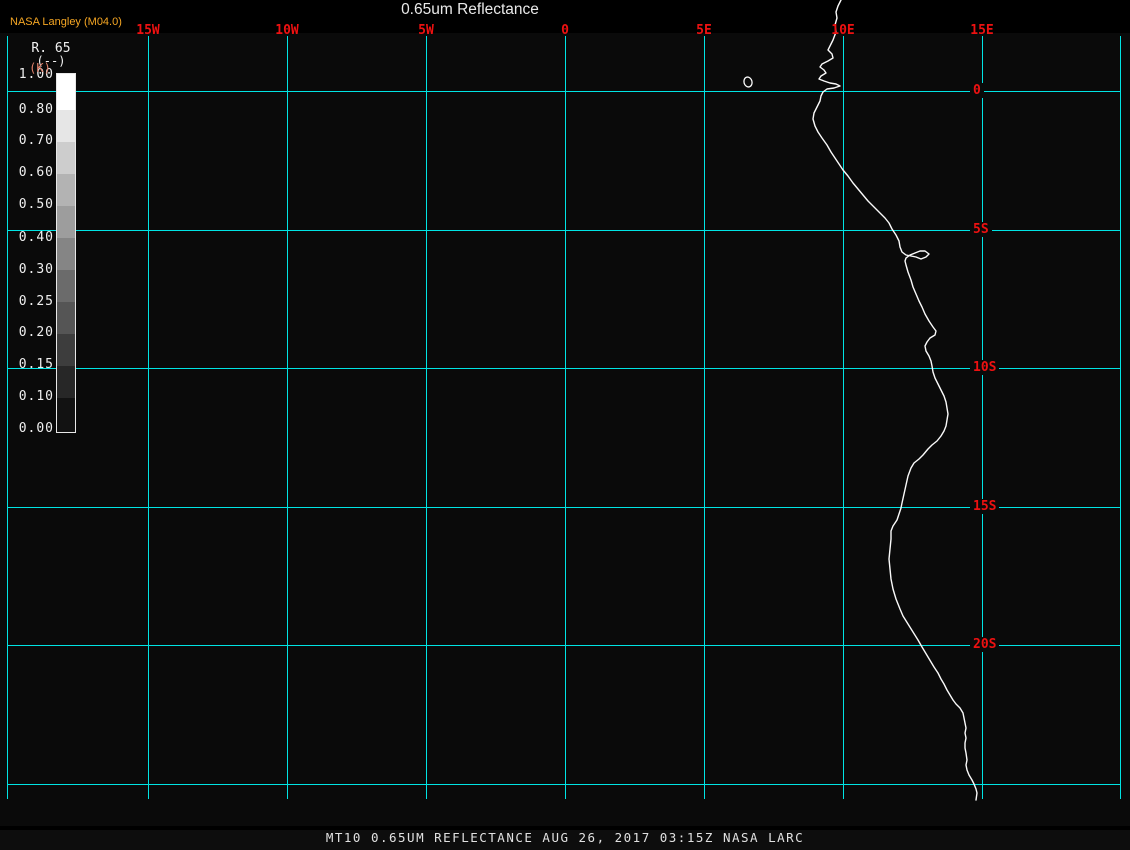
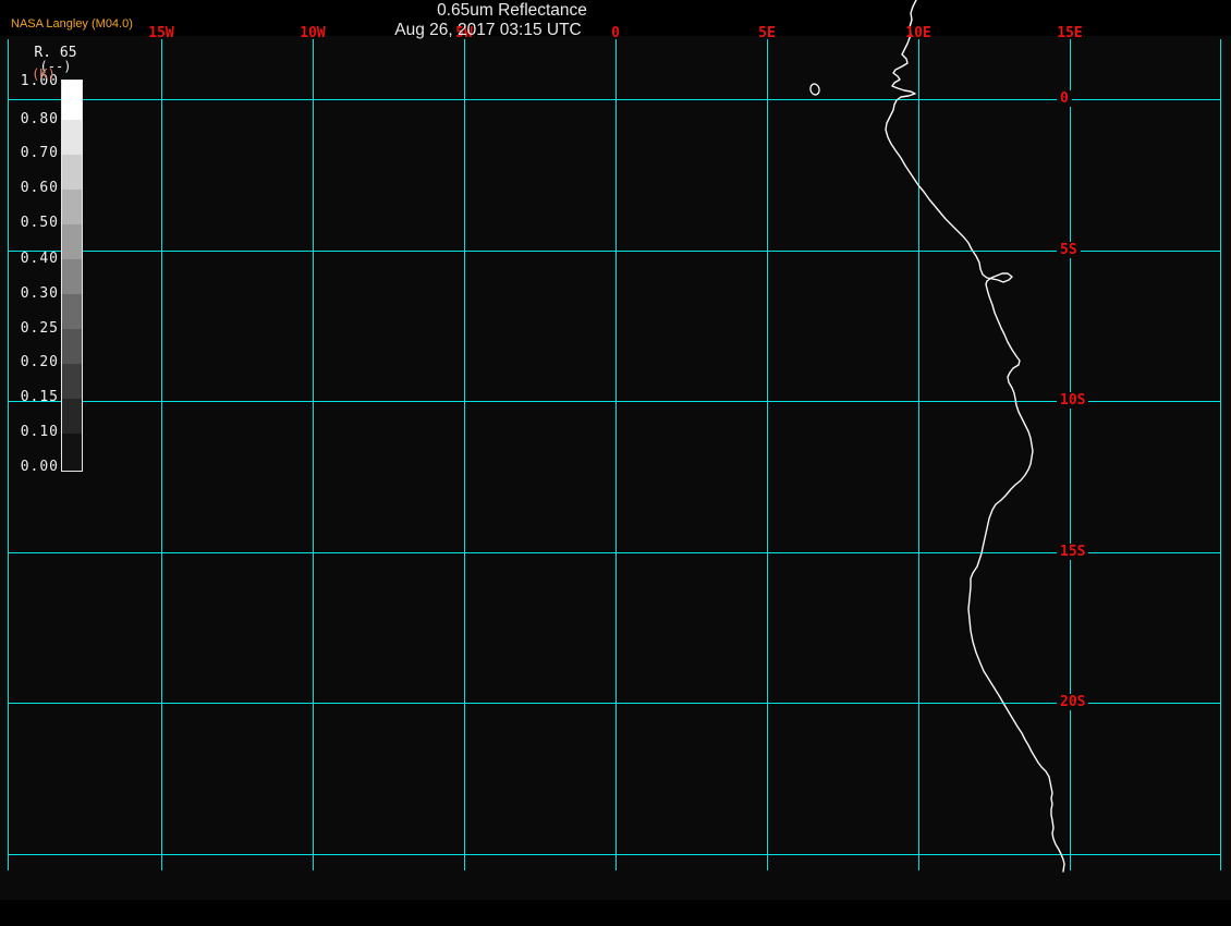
  15W
  10W
  5W
  0
  5E
  10E
  15E
  0
  5S
  10S
  15S
  20S
  NASA Langley (M04.0)
  0.65um Reflectance
+ Aug 26, 2017 03:15 UTC
  R. 65
  (--)
  (K)
  1.00
  0.80
  0.70
  0.60
  0.50
  0.40
  0.30
  0.25
  0.20
  0.15
  0.10
  0.00
- MT10 0.65UM REFLECTANCE AUG 26, 2017 03:15Z NASA LARC
